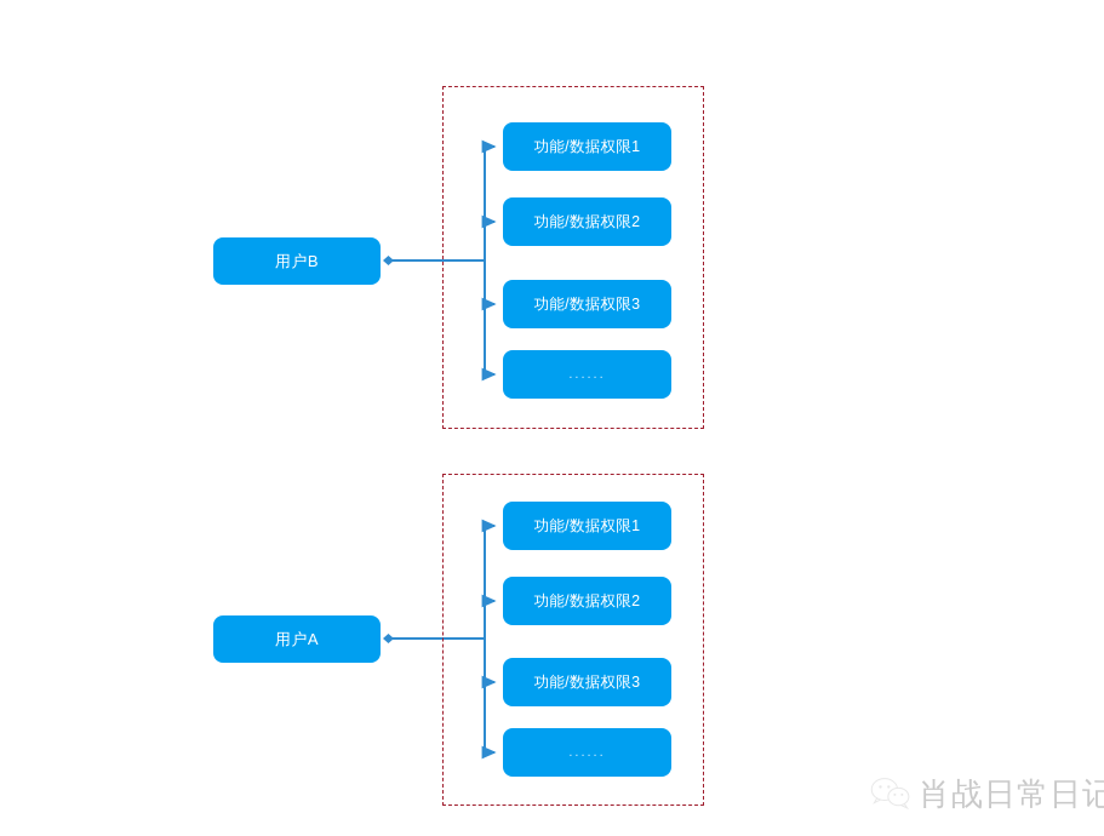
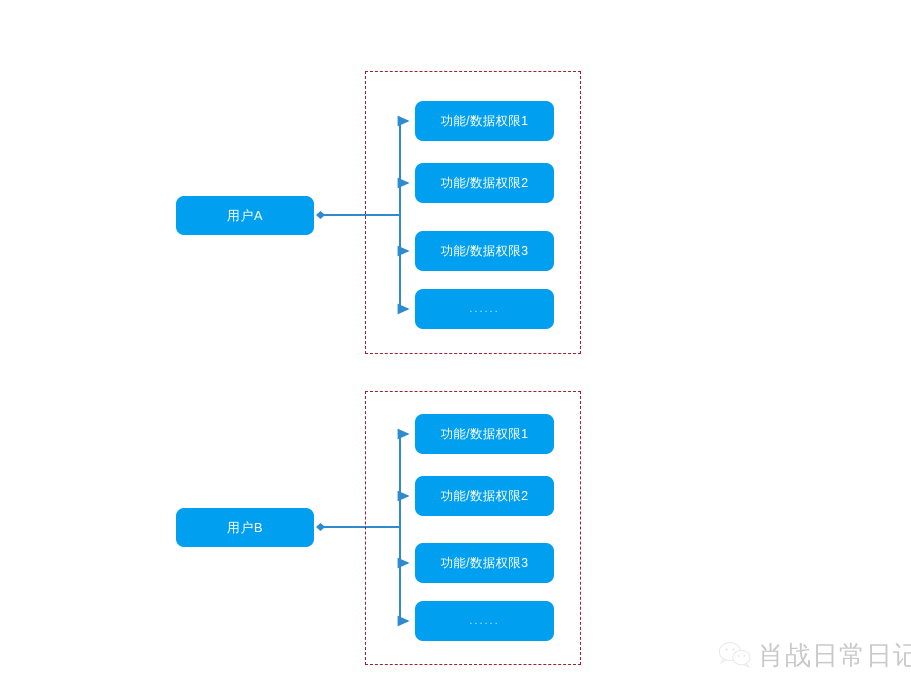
- 用户B
+ 用户A
  功能/数据权限1
  功能/数据权限2
  功能/数据权限3
  ......
- 用户A
+ 用户B
  功能/数据权限1
  功能/数据权限2
  功能/数据权限3
  ......
  肖战日常日记
